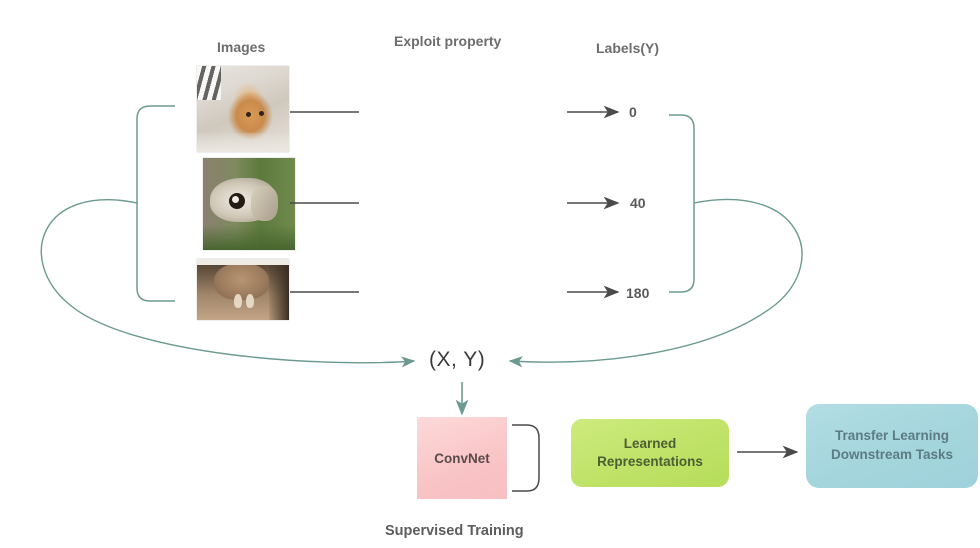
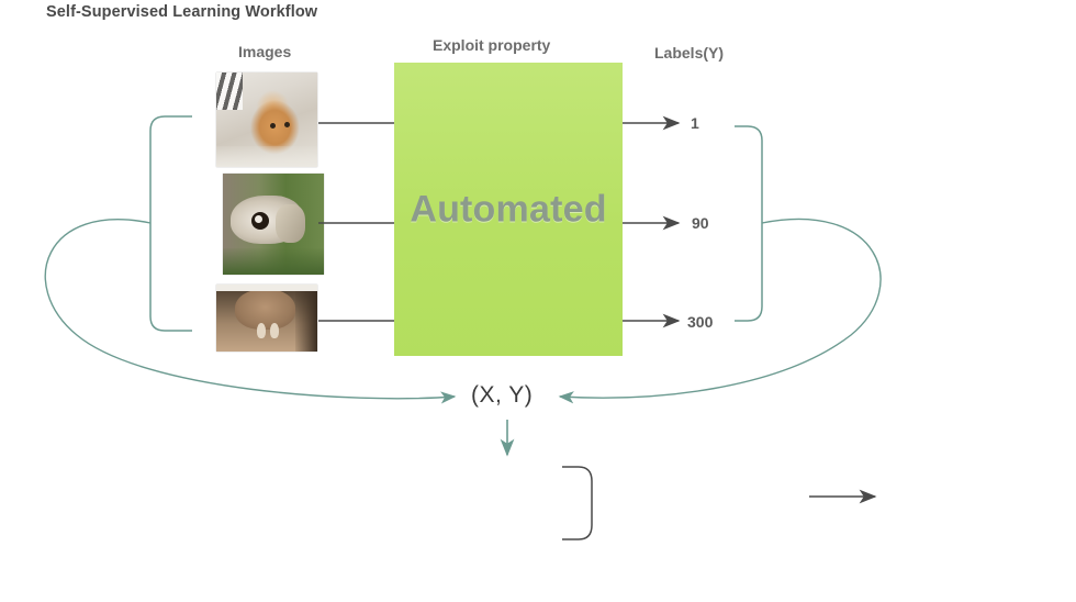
+ Self-Supervised Learning Workflow
  Images
  Exploit property
  Labels(Y)
+ Automated
- 0
+ 1
- 40
+ 90
- 180
+ 300
  (X, Y)
- ConvNet
- Learned
- Representations
- Transfer Learning
- Downstream Tasks
- Supervised Training
